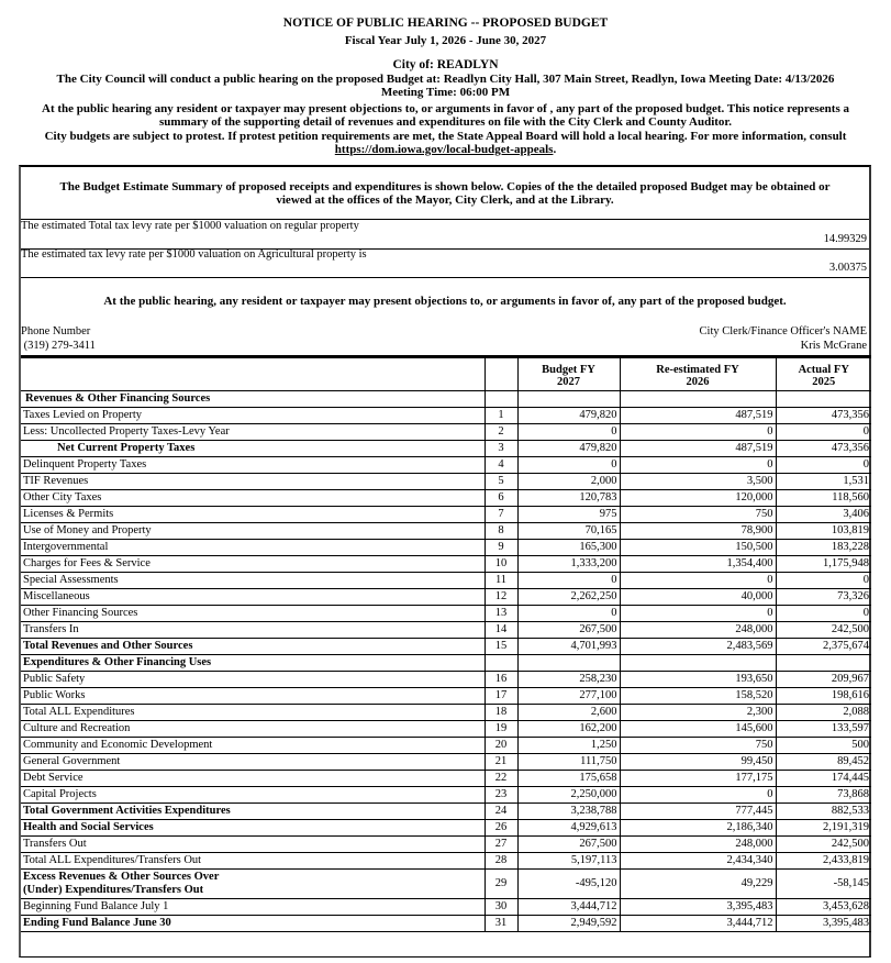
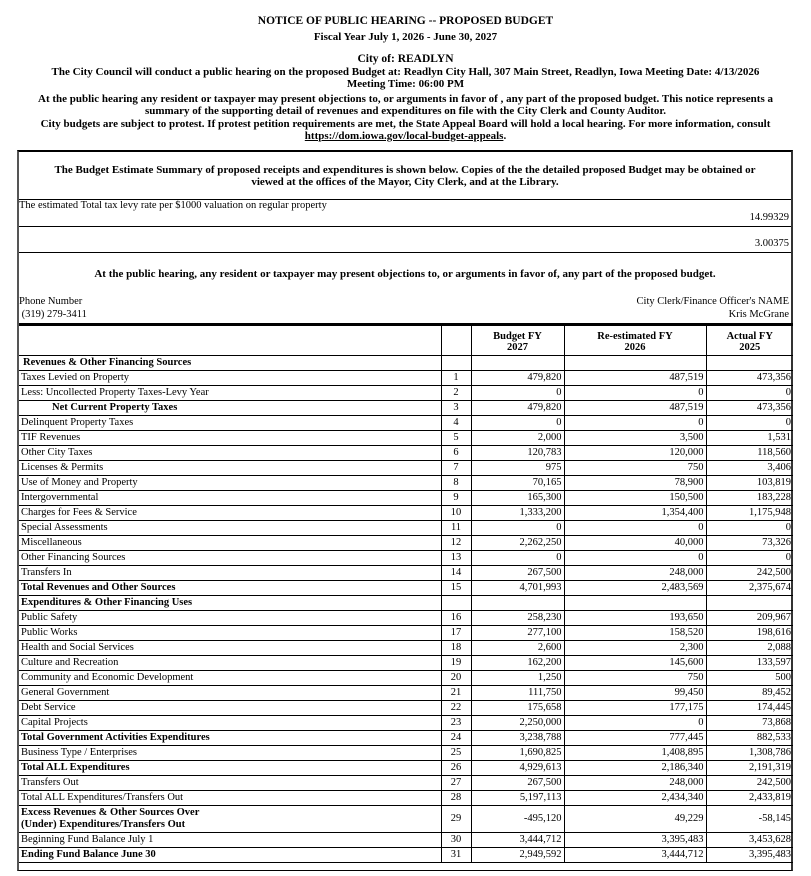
  NOTICE OF PUBLIC HEARING -- PROPOSED BUDGET
  Fiscal Year July 1, 2026 - June 30, 2027
  City of: READLYN
  The City Council will conduct a public hearing on the proposed Budget at: Readlyn City Hall, 307 Main Street, Readlyn, Iowa Meeting Date: 4/13/2026
  Meeting Time: 06:00 PM
  At the public hearing any resident or taxpayer may present objections to, or arguments in favor of , any part of the proposed budget. This notice represents a summary of the supporting detail of revenues and expenditures on file with the City Clerk and County Auditor.
  City budgets are subject to protest. If protest petition requirements are met, the State Appeal Board will hold a local hearing. For more information, consult
  https://dom.iowa.gov/local-budget-appeals.
  The Budget Estimate Summary of proposed receipts and expenditures is shown below. Copies of the the detailed proposed Budget may be obtained or viewed at the offices of the Mayor, City Clerk, and at the Library.
  The estimated Total tax levy rate per $1000 valuation on regular property
  14.99329
- The estimated tax levy rate per $1000 valuation on Agricultural property is
  3.00375
  At the public hearing, any resident or taxpayer may present objections to, or arguments in favor of, any part of the proposed budget.
  Phone Number
  (319) 279-3411
  City Clerk/Finance Officer's NAME
  Kris McGrane
  		Budget FY2027	Re-estimated FY2026	Actual FY2025
  Revenues & Other Financing Sources
  Taxes Levied on Property	1	479,820	487,519	473,356
  Less: Uncollected Property Taxes-Levy Year	2	0	0	0
  Net Current Property Taxes	3	479,820	487,519	473,356
  Delinquent Property Taxes	4	0	0	0
  TIF Revenues	5	2,000	3,500	1,531
  Other City Taxes	6	120,783	120,000	118,560
  Licenses & Permits	7	975	750	3,406
  Use of Money and Property	8	70,165	78,900	103,819
  Intergovernmental	9	165,300	150,500	183,228
  Charges for Fees & Service	10	1,333,200	1,354,400	1,175,948
  Special Assessments	11	0	0	0
  Miscellaneous	12	2,262,250	40,000	73,326
  Other Financing Sources	13	0	0	0
  Transfers In	14	267,500	248,000	242,500
  Total Revenues and Other Sources	15	4,701,993	2,483,569	2,375,674
  Expenditures & Other Financing Uses
  Public Safety	16	258,230	193,650	209,967
  Public Works	17	277,100	158,520	198,616
- Total ALL Expenditures	18	2,600	2,300	2,088
+ Health and Social Services	18	2,600	2,300	2,088
  Culture and Recreation	19	162,200	145,600	133,597
  Community and Economic Development	20	1,250	750	500
  General Government	21	111,750	99,450	89,452
  Debt Service	22	175,658	177,175	174,445
  Capital Projects	23	2,250,000	0	73,868
  Total Government Activities Expenditures	24	3,238,788	777,445	882,533
+ Business Type / Enterprises	25	1,690,825	1,408,895	1,308,786
- Health and Social Services	26	4,929,613	2,186,340	2,191,319
+ Total ALL Expenditures	26	4,929,613	2,186,340	2,191,319
  Transfers Out	27	267,500	248,000	242,500
  Total ALL Expenditures/Transfers Out	28	5,197,113	2,434,340	2,433,819
  Excess Revenues & Other Sources Over(Under) Expenditures/Transfers Out	29	-495,120	49,229	-58,145
  Beginning Fund Balance July 1	30	3,444,712	3,395,483	3,453,628
  Ending Fund Balance June 30	31	2,949,592	3,444,712	3,395,483
